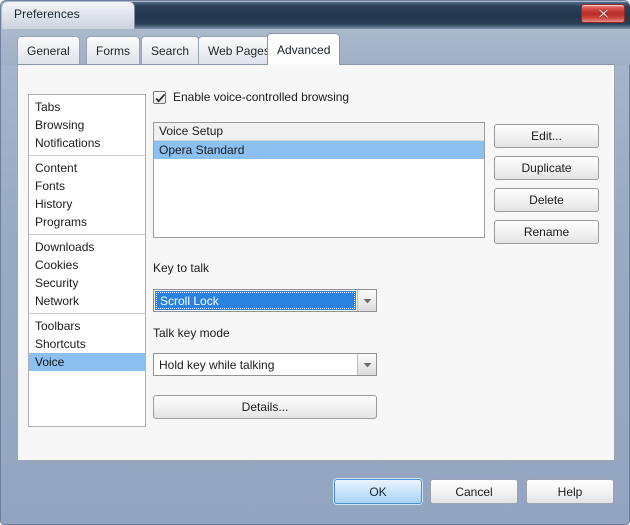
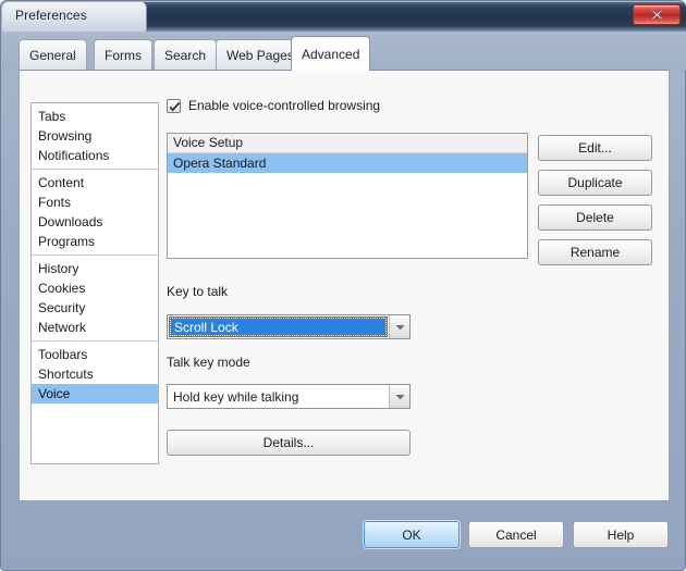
  Preferences
  General
  Forms
  Search
  Web Page
  Advanced
  Tabs
  Browsing
  Notifications
  Content
  Fonts
- History
+ Downloads
  Programs
- Downloads
+ History
  Cookies
  Security
  Network
  Toolbars
  Shortcuts
  Voice
  Enable voice-controlled browsing
  Voice Setup
  Opera Standard
  Edit...
  Duplicate
  Delete
  Rename
  Key to talk
  Scroll Lock
  Talk key mode
  Hold key while talking
  Details...
  OK
  Cancel
  Help
